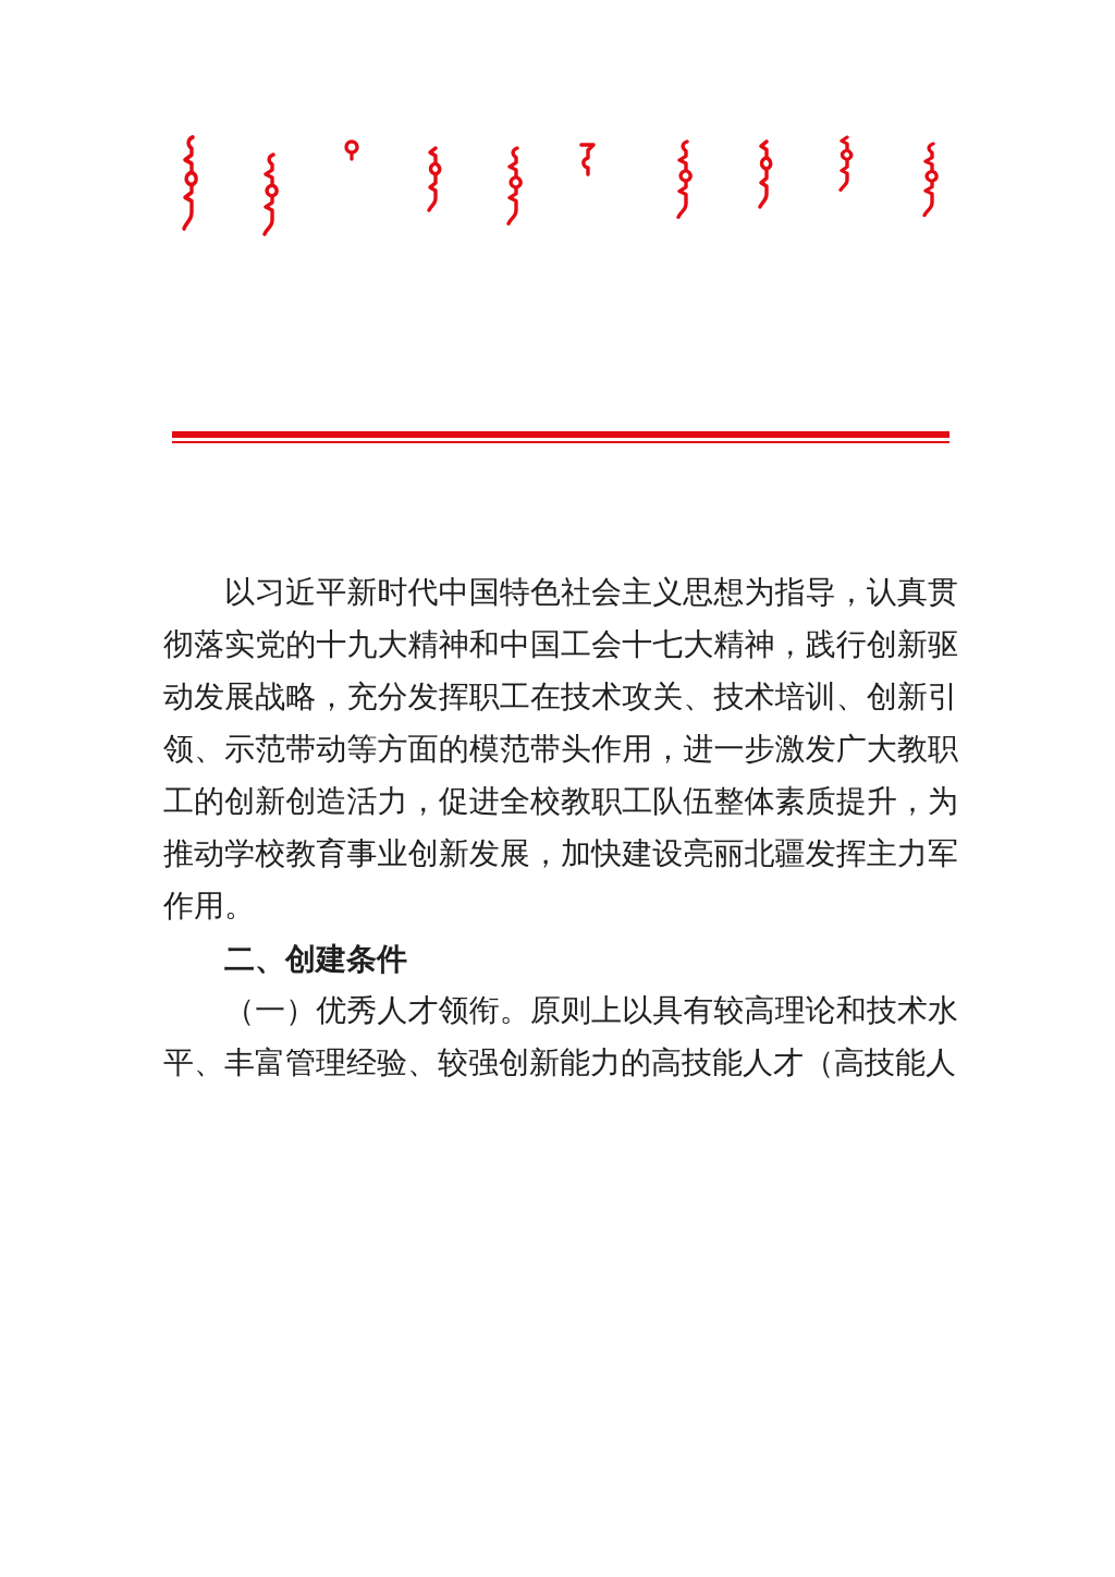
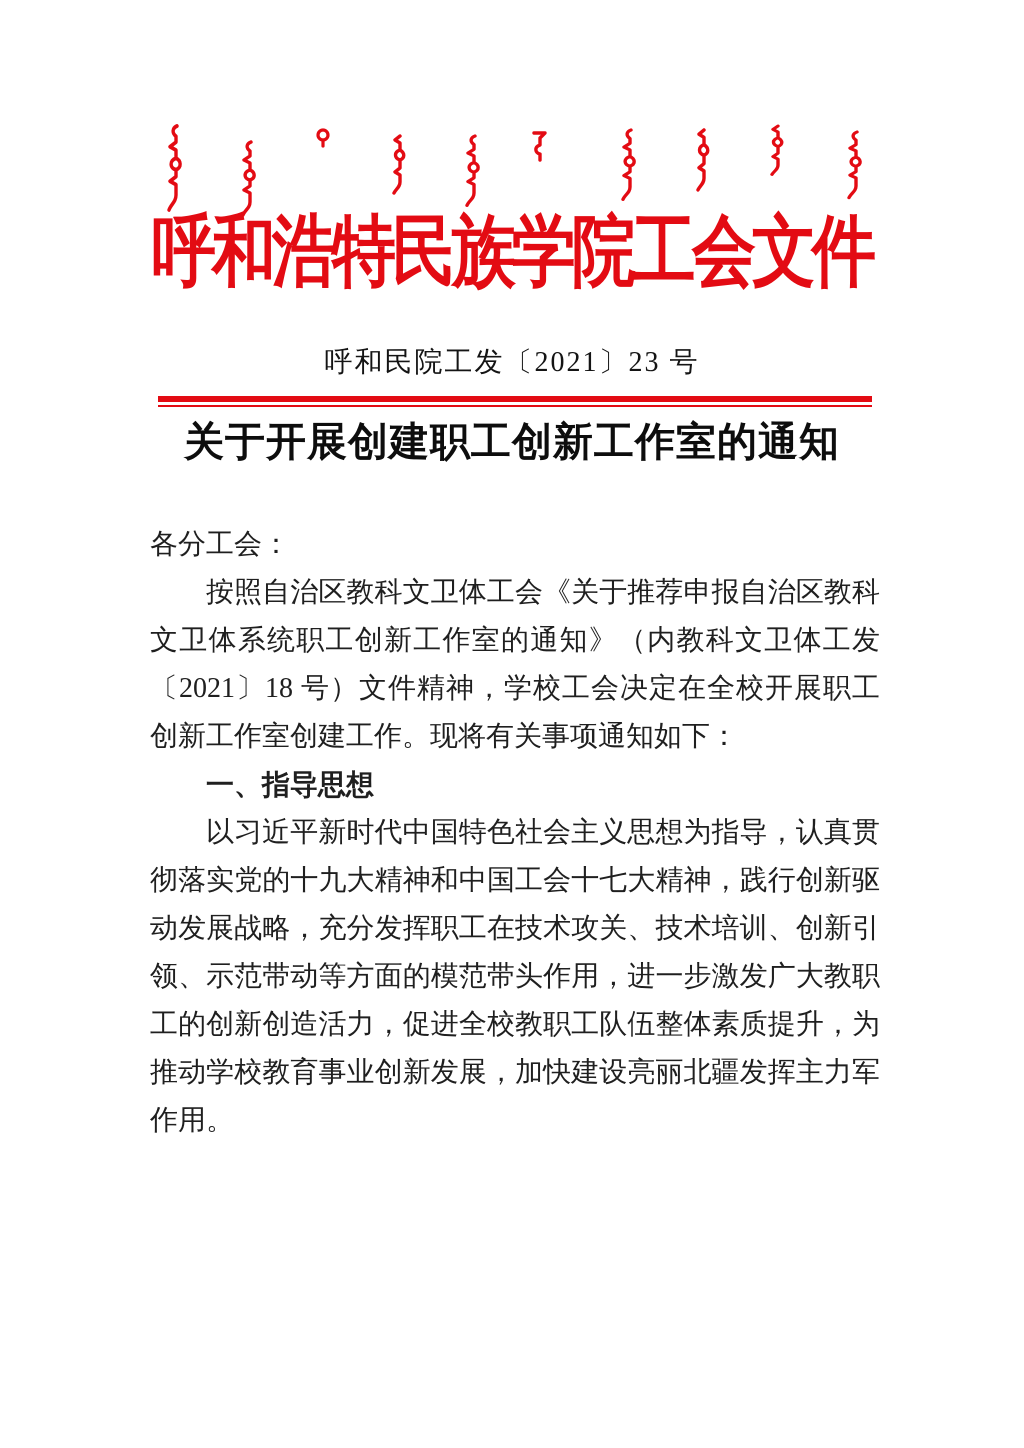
+ 呼和浩特民族学院工会文件
+ 呼和民院工发〔2021〕23 号
+ 关于开展创建职工创新工作室的通知
+ 各分工会：
+ 按照自治区教科文卫体工会《关于推荐申报自治区教科文卫体系统职工创新工作室的通知》（内教科文卫体工发〔2021〕18 号）文件精神，学校工会决定在全校开展职工创新工作室创建工作。现将有关事项通知如下：
+ 一、指导思想
  以习近平新时代中国特色社会主义思想为指导，认真贯彻落实党的十九大精神和中国工会十七大精神，践行创新驱动发展战略，充分发挥职工在技术攻关、技术培训、创新引领、示范带动等方面的模范带头作用，进一步激发广大教职工的创新创造活力，促进全校教职工队伍整体素质提升，为推动学校教育事业创新发展，加快建设亮丽北疆发挥主力军作用。
- 二、创建条件
- （一）优秀人才领衔。原则上以具有较高理论和技术水平、丰富管理经验、较强创新能力的高技能人才（高技能人
